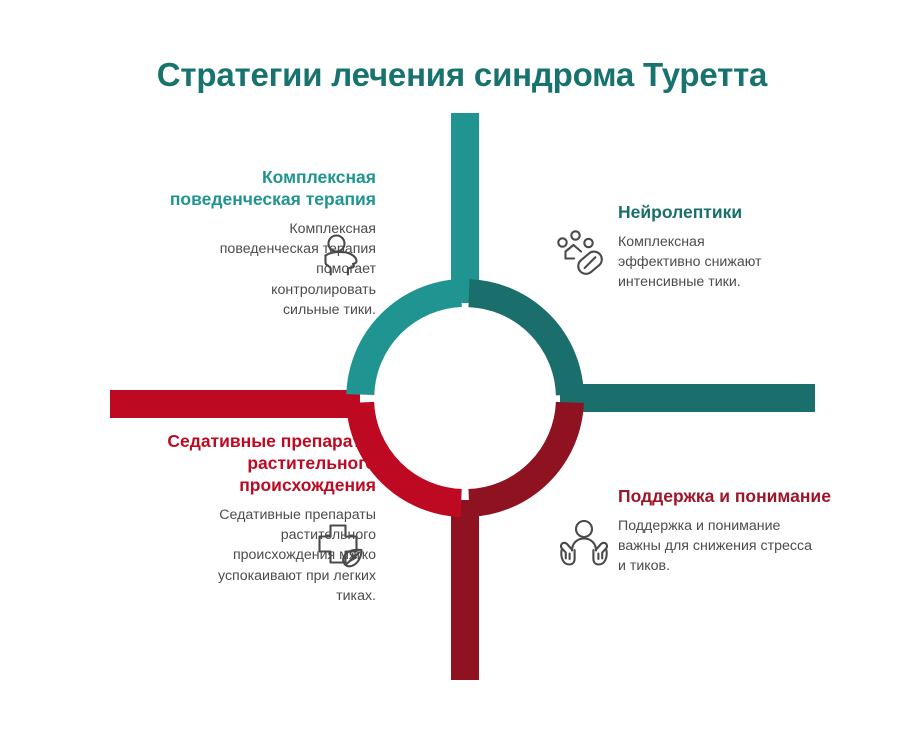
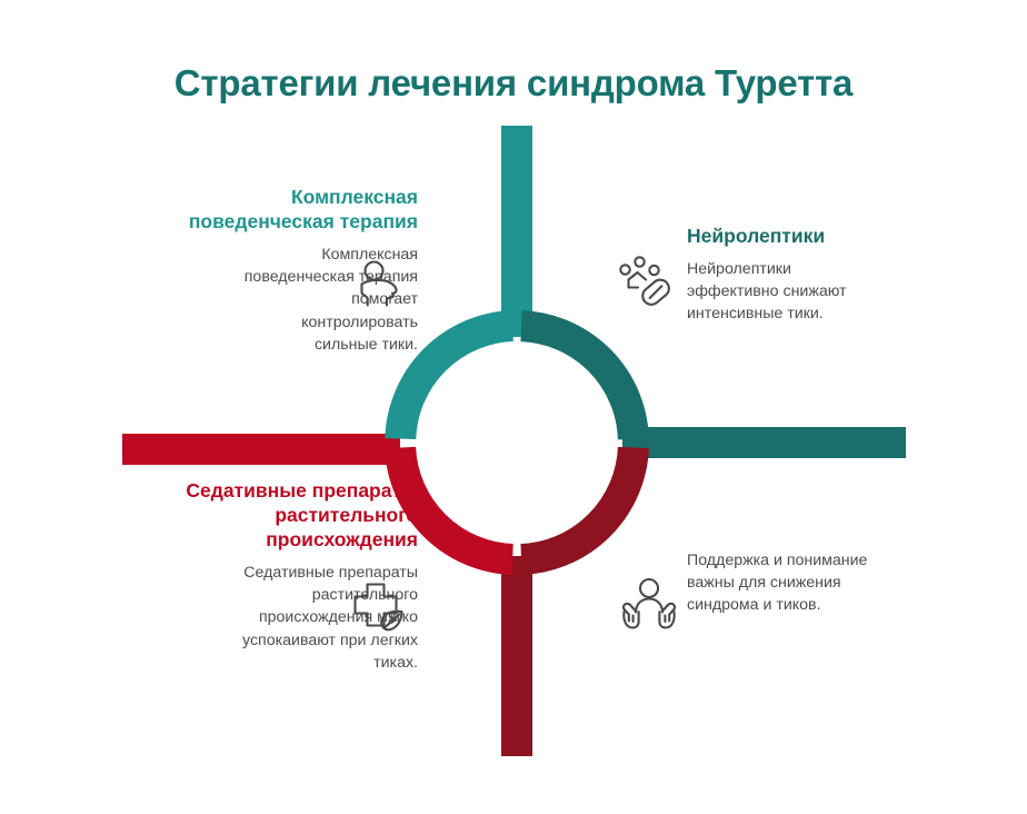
  Стратегии лечения синдрома Туретта
  Комплексная поведенческая терапия
  Комплексная поведенческая теапия помогает контролировать сильные тики.
  Нейролептики
- Комплексная эффективно снижают интенсивные тики.
+ Нейролептики эффективно снижают интенсивные тики.
  Седативные препараты растительного происхождения
  Седативные препараты растительного происхожденигко успокаивают при легких тиках.
- Поддержка и понимание
- Поддержка и понимание важны для снижения стресса и тиков.
+ Поддержка и понимание важны для снижения синдрома и тиков.
